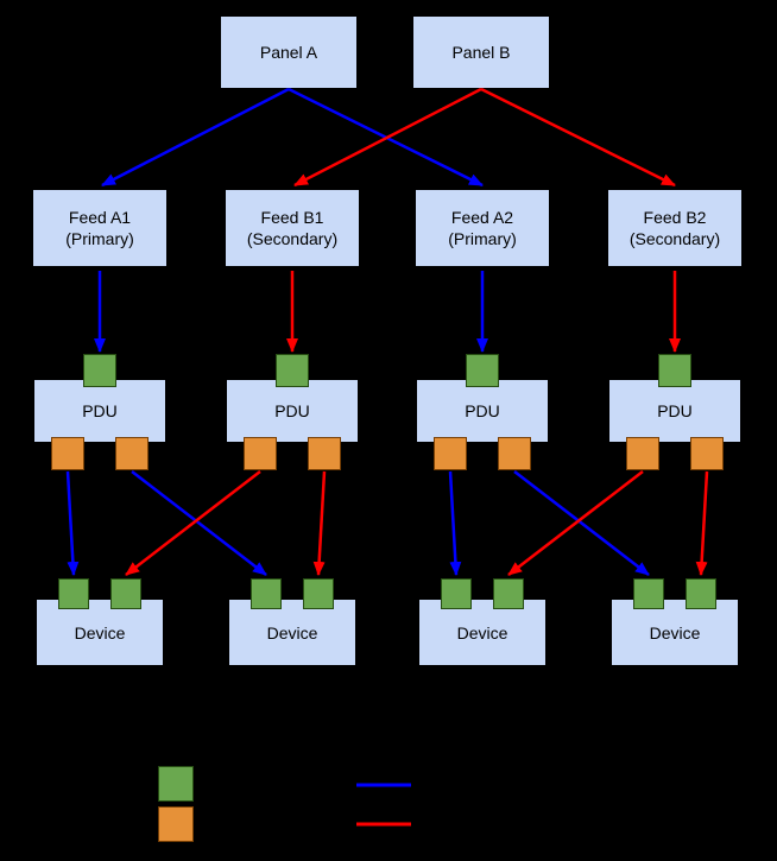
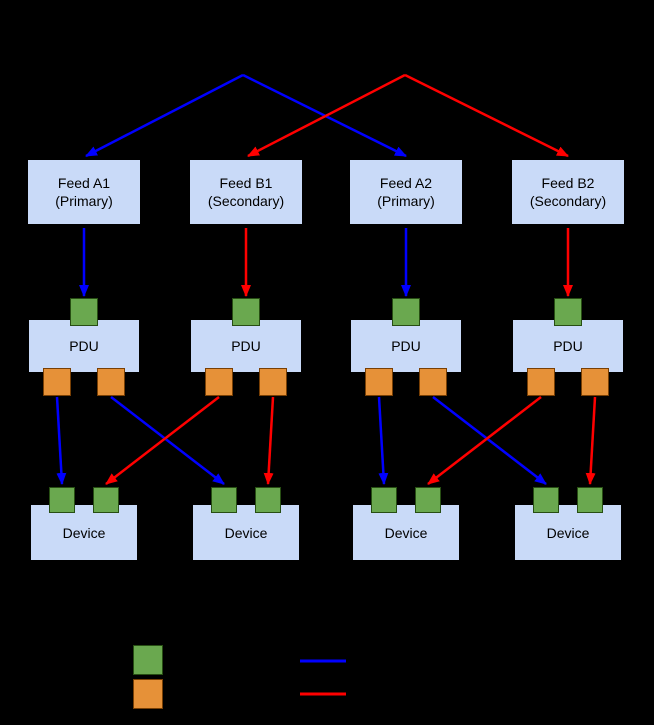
- Panel A
- Panel B
  Feed A1
  (Primary)
  Feed B1
  (Secondary)
  Feed A2
  (Primary)
  Feed B2
  (Secondary)
  PDU
  PDU
  PDU
  PDU
  Device
  Device
  Device
  Device
